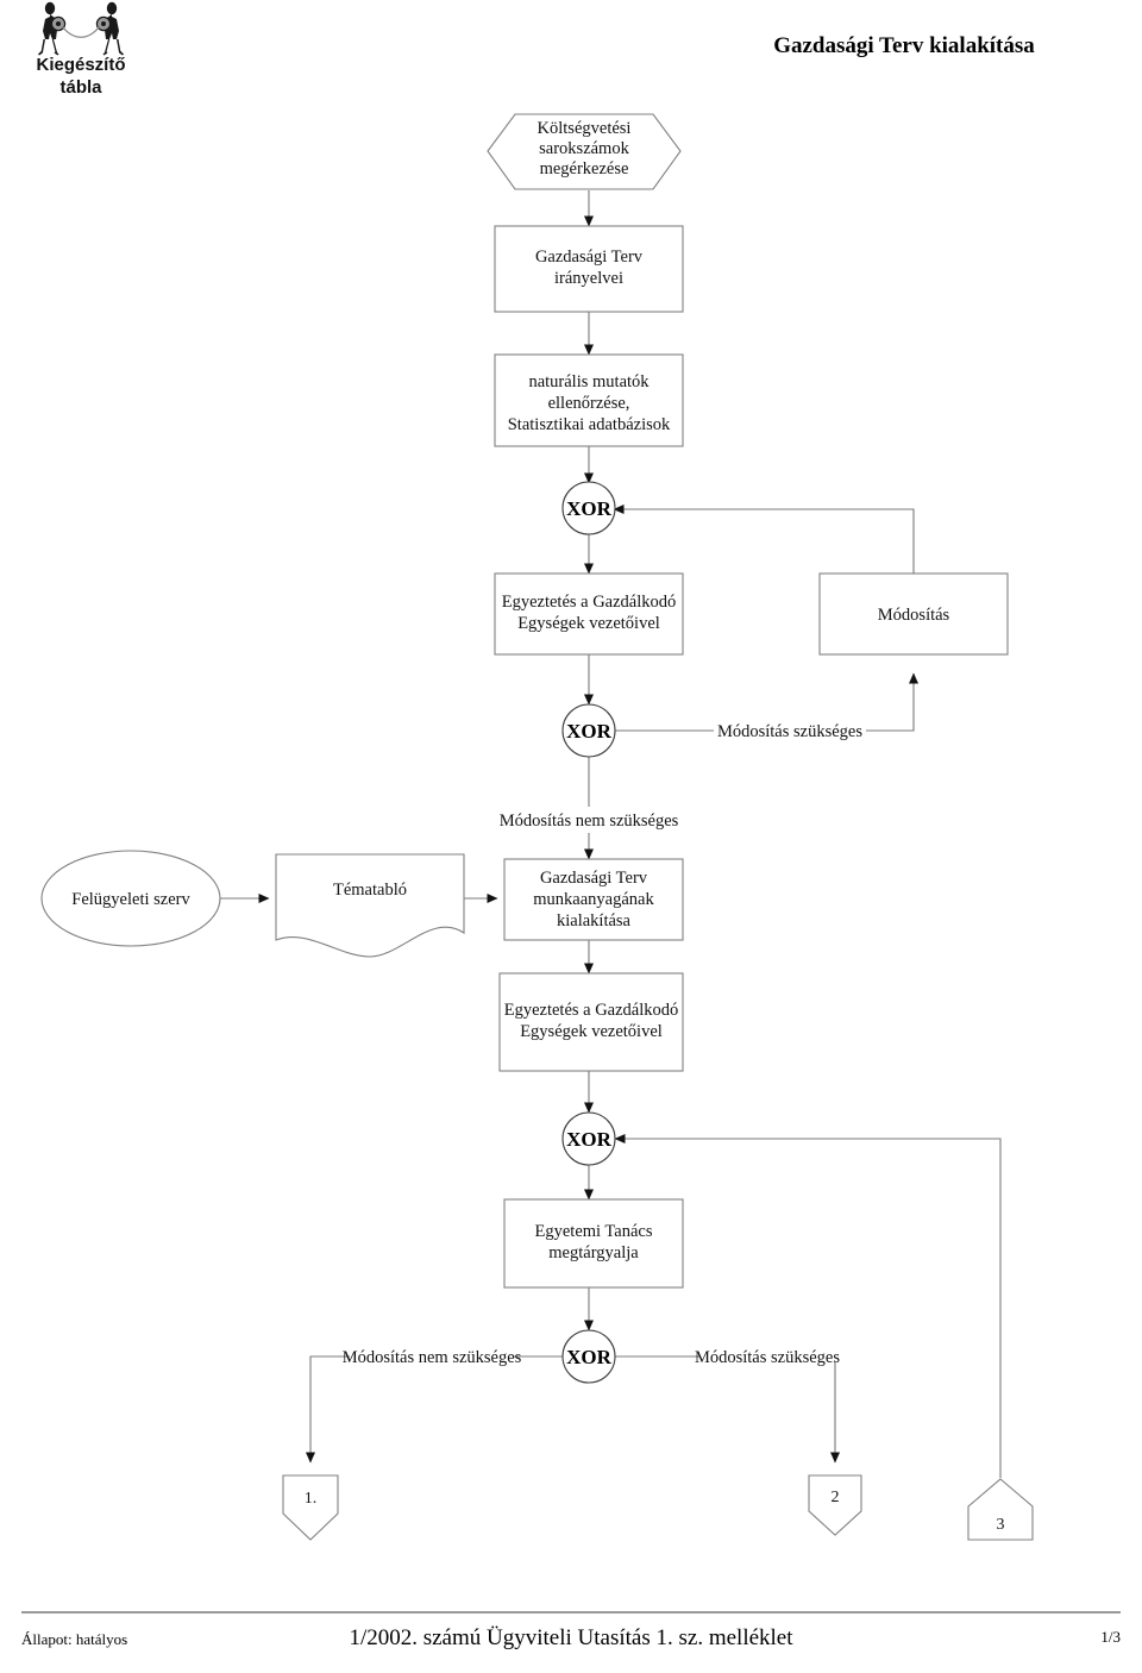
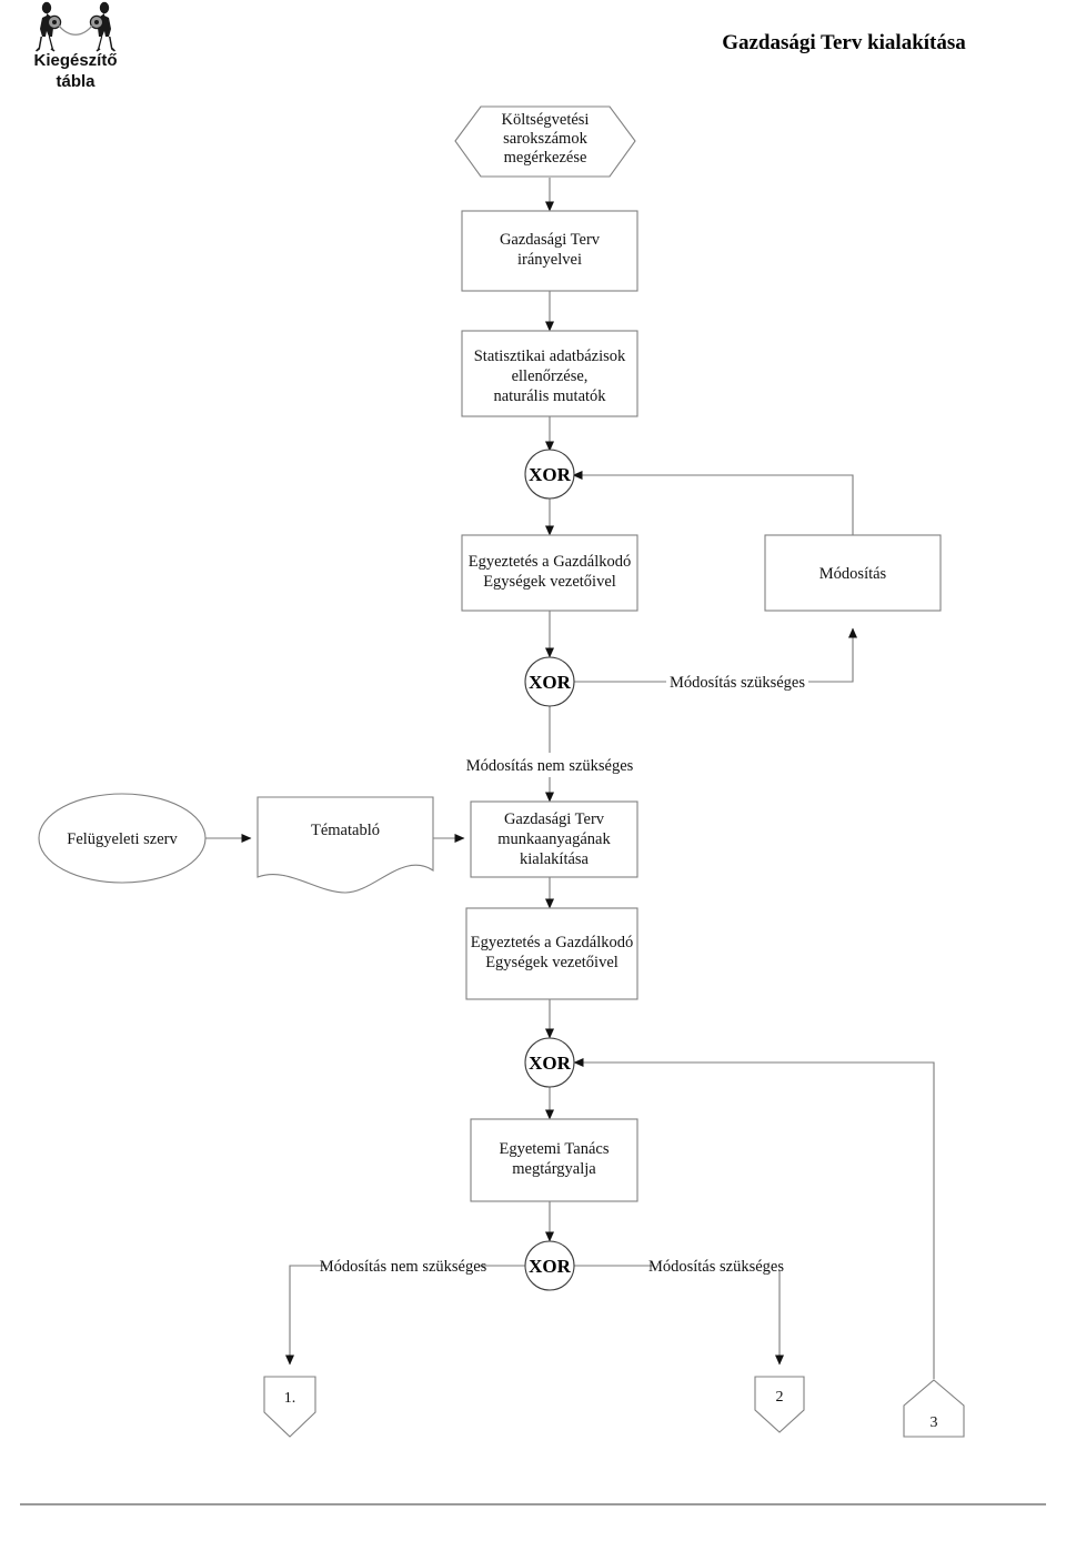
  Kiegészítő
  tábla
  Gazdasági Terv kialakítása
  Költségvetési
  sarokszámok
  megérkezése
  Gazdasági Terv
  irányelvei
- naturális mutatók
+ Statisztikai adatbázisok
  ellenőrzése,
- Statisztikai adatbázisok
+ naturális mutatók
  XOR
  Egyeztetés a Gazdálkodó
  Egységek vezetőivel
  Módosítás
  XOR
  Módosítás szükséges
  Módosítás nem szükséges
  Felügyeleti szerv
  Tématabló
  Gazdasági Terv
  munkaanyagának
  kialakítása
  Egyeztetés a Gazdálkodó
  Egységek vezetőivel
  XOR
  Egyetemi Tanács
  megtárgyalja
  XOR
  Módosítás nem szükséges
  Módosítás szükséges
  1.
  2
  3
- Állapot: hatályos
- 1/2002. számú Ügyviteli Utasítás 1. sz. melléklet
- 1/3
